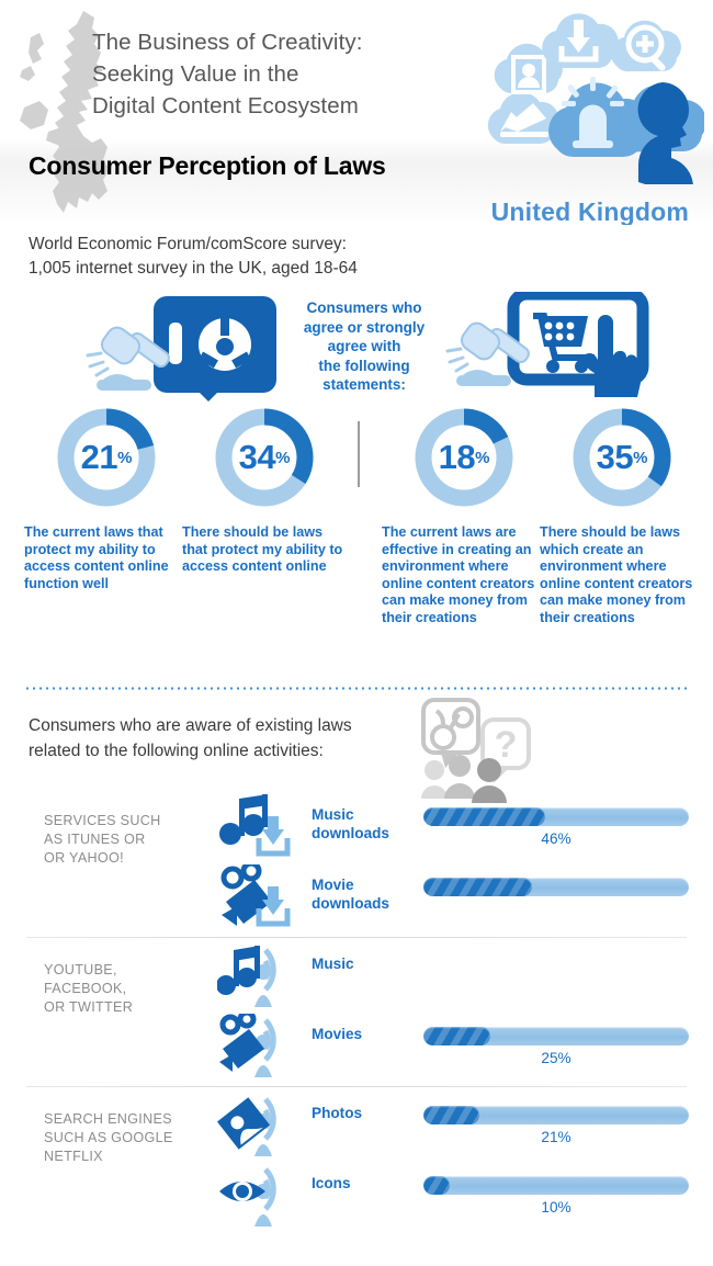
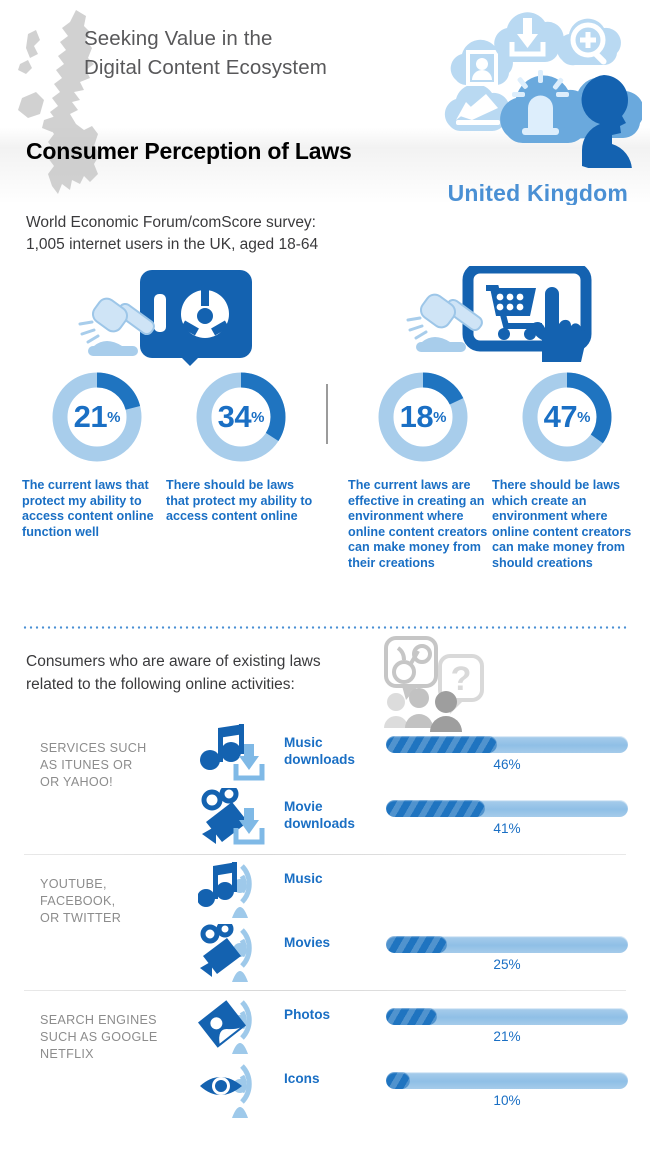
- The Business of Creativity:
  Seeking Value in the
  Digital Content Ecosystem
  Consumer Perception of Laws
  United Kingdom
  World Economic Forum/comScore survey:
- 1,005 internet survey in the UK, aged 18-64
+ 1,005 internet users in the UK, aged 18-64
- Consumers who
- agree or strongly
- agree with
- the following
- statements:
  21
  %
  The current laws that protect my ability to access content online function well
  34
  %
  There should be laws that protect my ability to access content online
  18
  %
  The current laws are effective in creating an environment where online content creators can make money from their creations
- 35
+ 47
  %
- There should be laws which create an environment where online content creators can make money from their creations
+ There should be laws which create an environment where online content creators can make money from should creations
  Consumers who are aware of existing laws
  related to the following online activities:
  ?
  SERVICES SUCH
  AS ITUNES OR
  OR YAHOO!
  Music
  downloads
  46%
  Movie
  downloads
+ 41%
  YOUTUBE,
  FACEBOOK,
  OR TWITTER
  Music
  Movies
  25%
  SEARCH ENGINES
  SUCH AS GOOGLE
  NETFLIX
  Photos
  21%
  Icons
  10%
